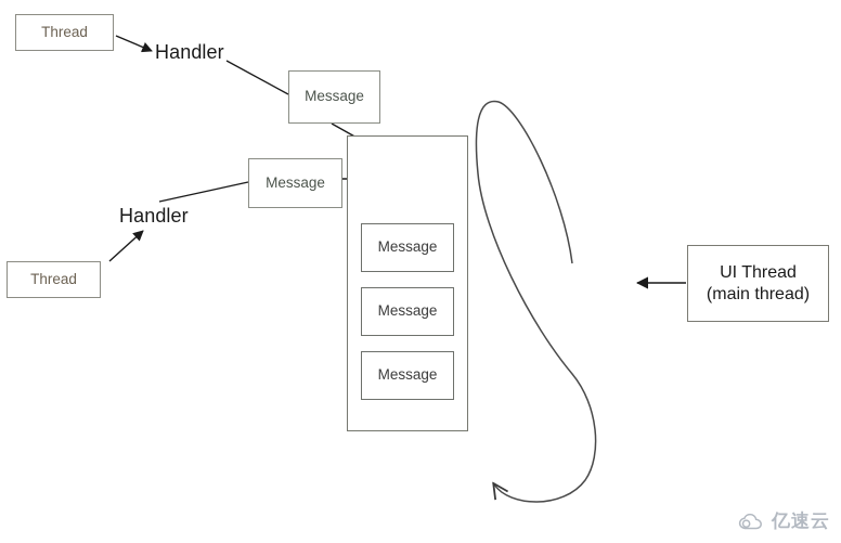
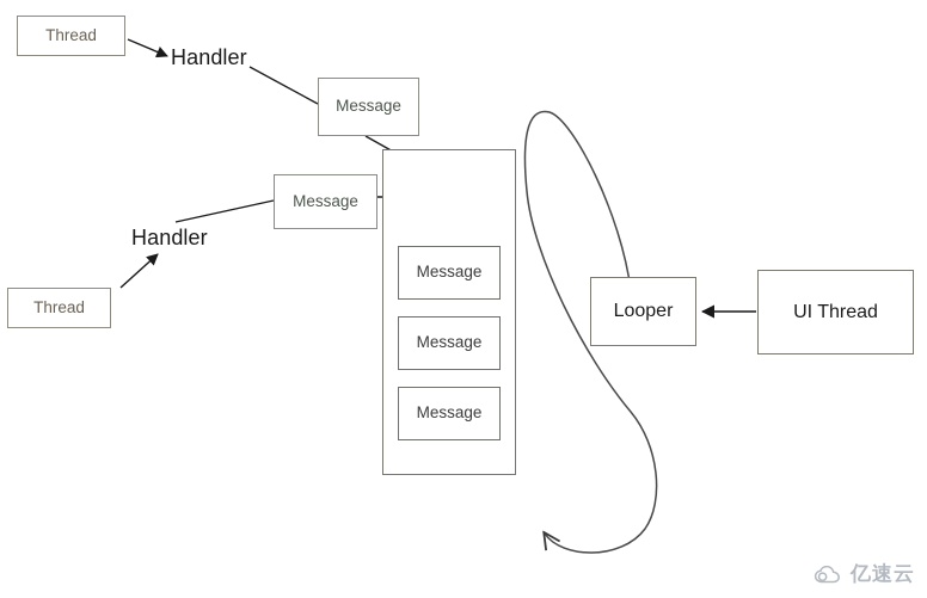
  Thread
  Handler
  Message
  Message
  Handler
  Thread
  Message
  Message
  Message
+ Looper
  UI Thread
- (main thread)
  亿速云
